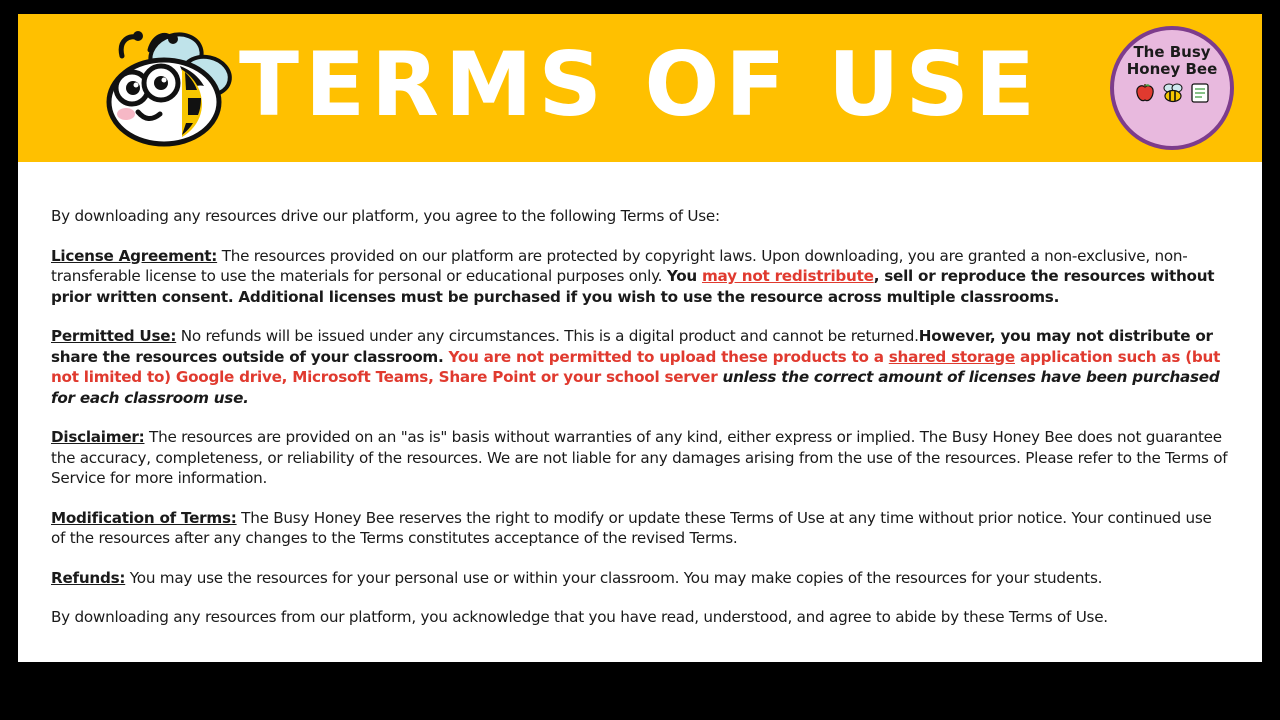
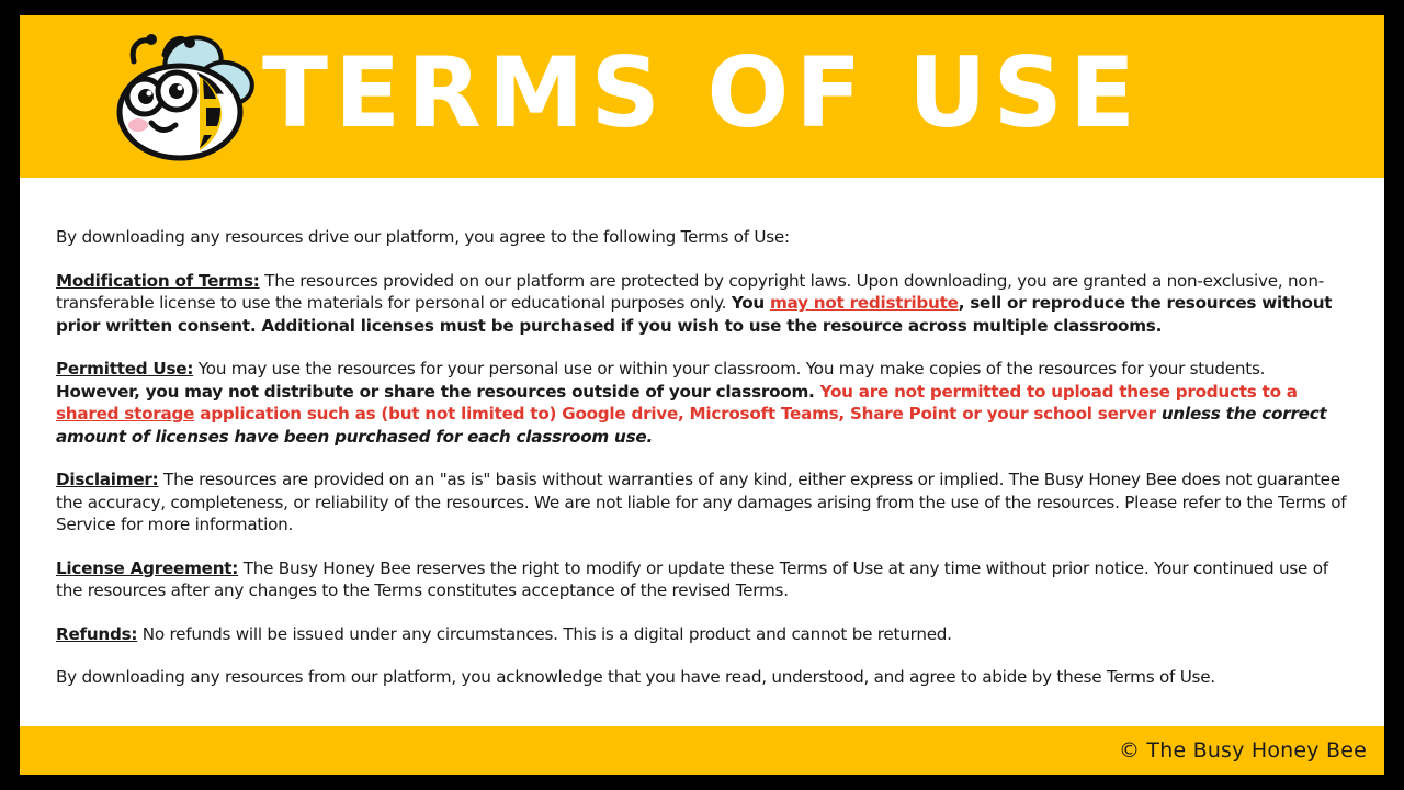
  TERMS OF USE
- The Busy
- Honey Bee
  By downloading any resources drive our platform, you agree to the following Terms of Use:
- License Agreement: The resources provided on our platform are protected by copyright laws. Upon downloading, you are granted a non-exclusive, non-transferable license to use the materials for personal or educational purposes only. You may not redistribute, sell or reproduce the resources without prior written consent. Additional licenses must be purchased if you wish to use the resource across multiple classrooms.
+ Modification of Terms: The resources provided on our platform are protected by copyright laws. Upon downloading, you are granted a non-exclusive, non-transferable license to use the materials for personal or educational purposes only. You may not redistribute, sell or reproduce the resources without prior written consent. Additional licenses must be purchased if you wish to use the resource across multiple classrooms.
- Permitted Use: No refunds will be issued under any circumstances. This is a digital product and cannot be returned.However, you may not distribute or share the resources outside of your classroom. You are not permitted to upload these products to a shared storage application such as (but not limited to) Google drive, Microsoft Teams, Share Point or your school server unless the correct amount of licenses have been purchased for each classroom use.
+ Permitted Use: You may use the resources for your personal use or within your classroom. You may make copies of the resources for your students. However, you may not distribute or share the resources outside of your classroom. You are not permitted to upload these products to a shared storage application such as (but not limited to) Google drive, Microsoft Teams, Share Point or your school server unless the correct amount of licenses have been purchased for each classroom use.
  Disclaimer: The resources are provided on an "as is" basis without warranties of any kind, either express or implied. The Busy Honey Bee does not guarantee the accuracy, completeness, or reliability of the resources. We are not liable for any damages arising from the use of the resources. Please refer to the Terms of Service for more information.
- Modification of Terms: The Busy Honey Bee reserves the right to modify or update these Terms of Use at any time without prior notice. Your continued use of the resources after any changes to the Terms constitutes acceptance of the revised Terms.
+ License Agreement: The Busy Honey Bee reserves the right to modify or update these Terms of Use at any time without prior notice. Your continued use of the resources after any changes to the Terms constitutes acceptance of the revised Terms.
- Refunds: You may use the resources for your personal use or within your classroom. You may make copies of the resources for your students.
+ Refunds: No refunds will be issued under any circumstances. This is a digital product and cannot be returned.
  By downloading any resources from our platform, you acknowledge that you have read, understood, and agree to abide by these Terms of Use.
+ © The Busy Honey Bee
